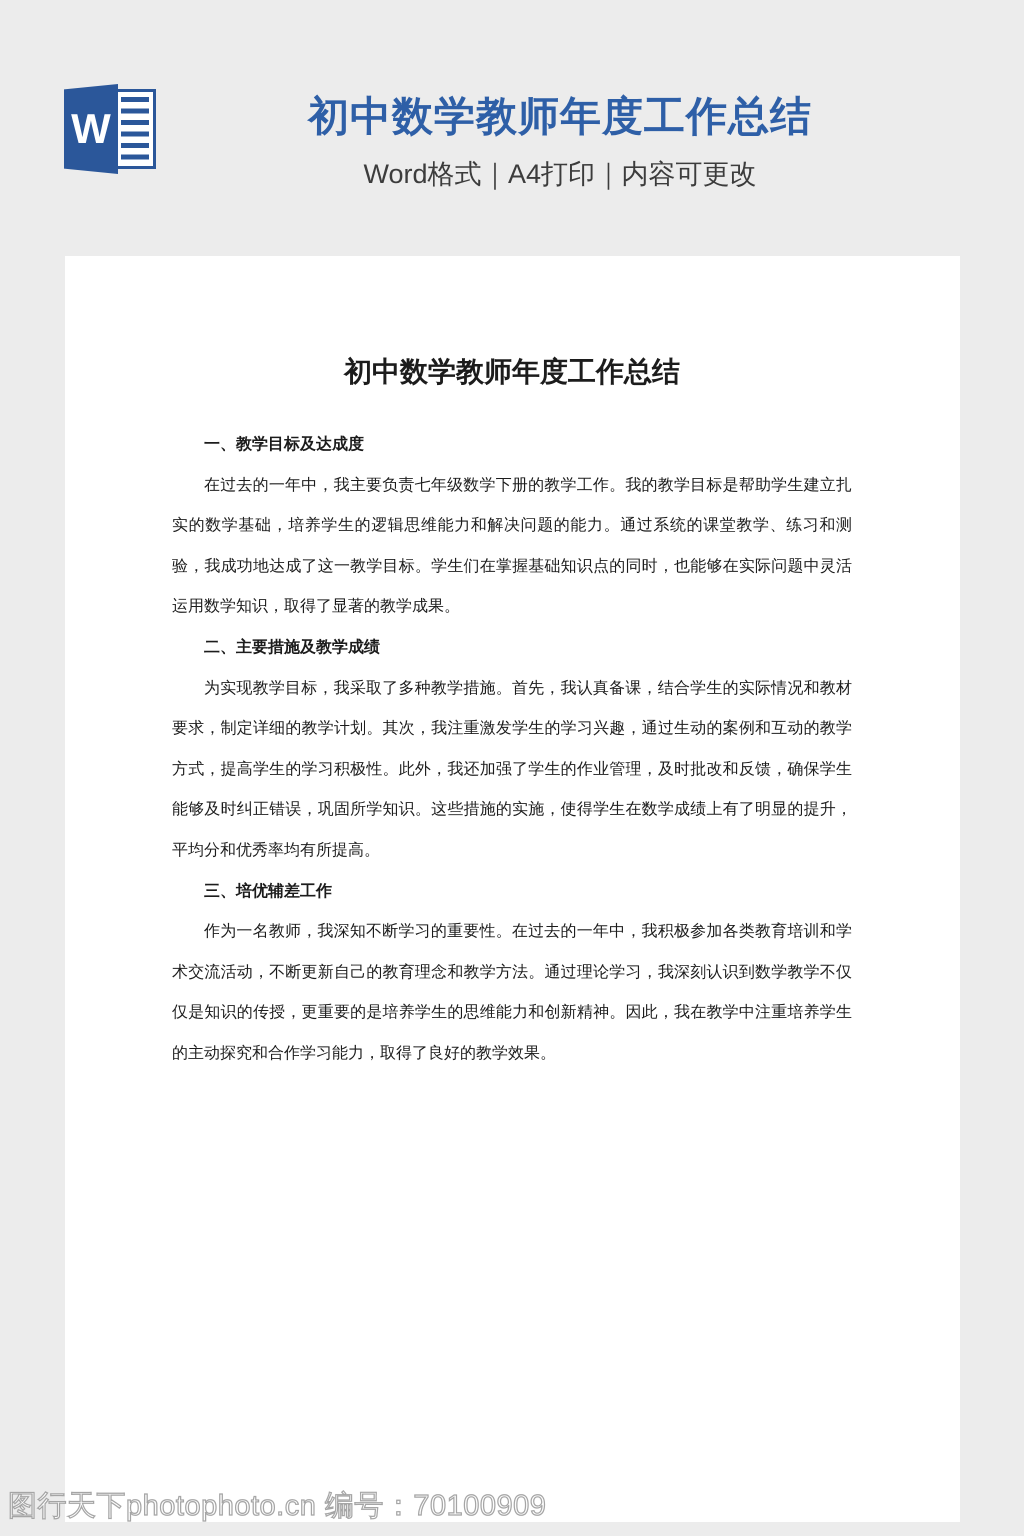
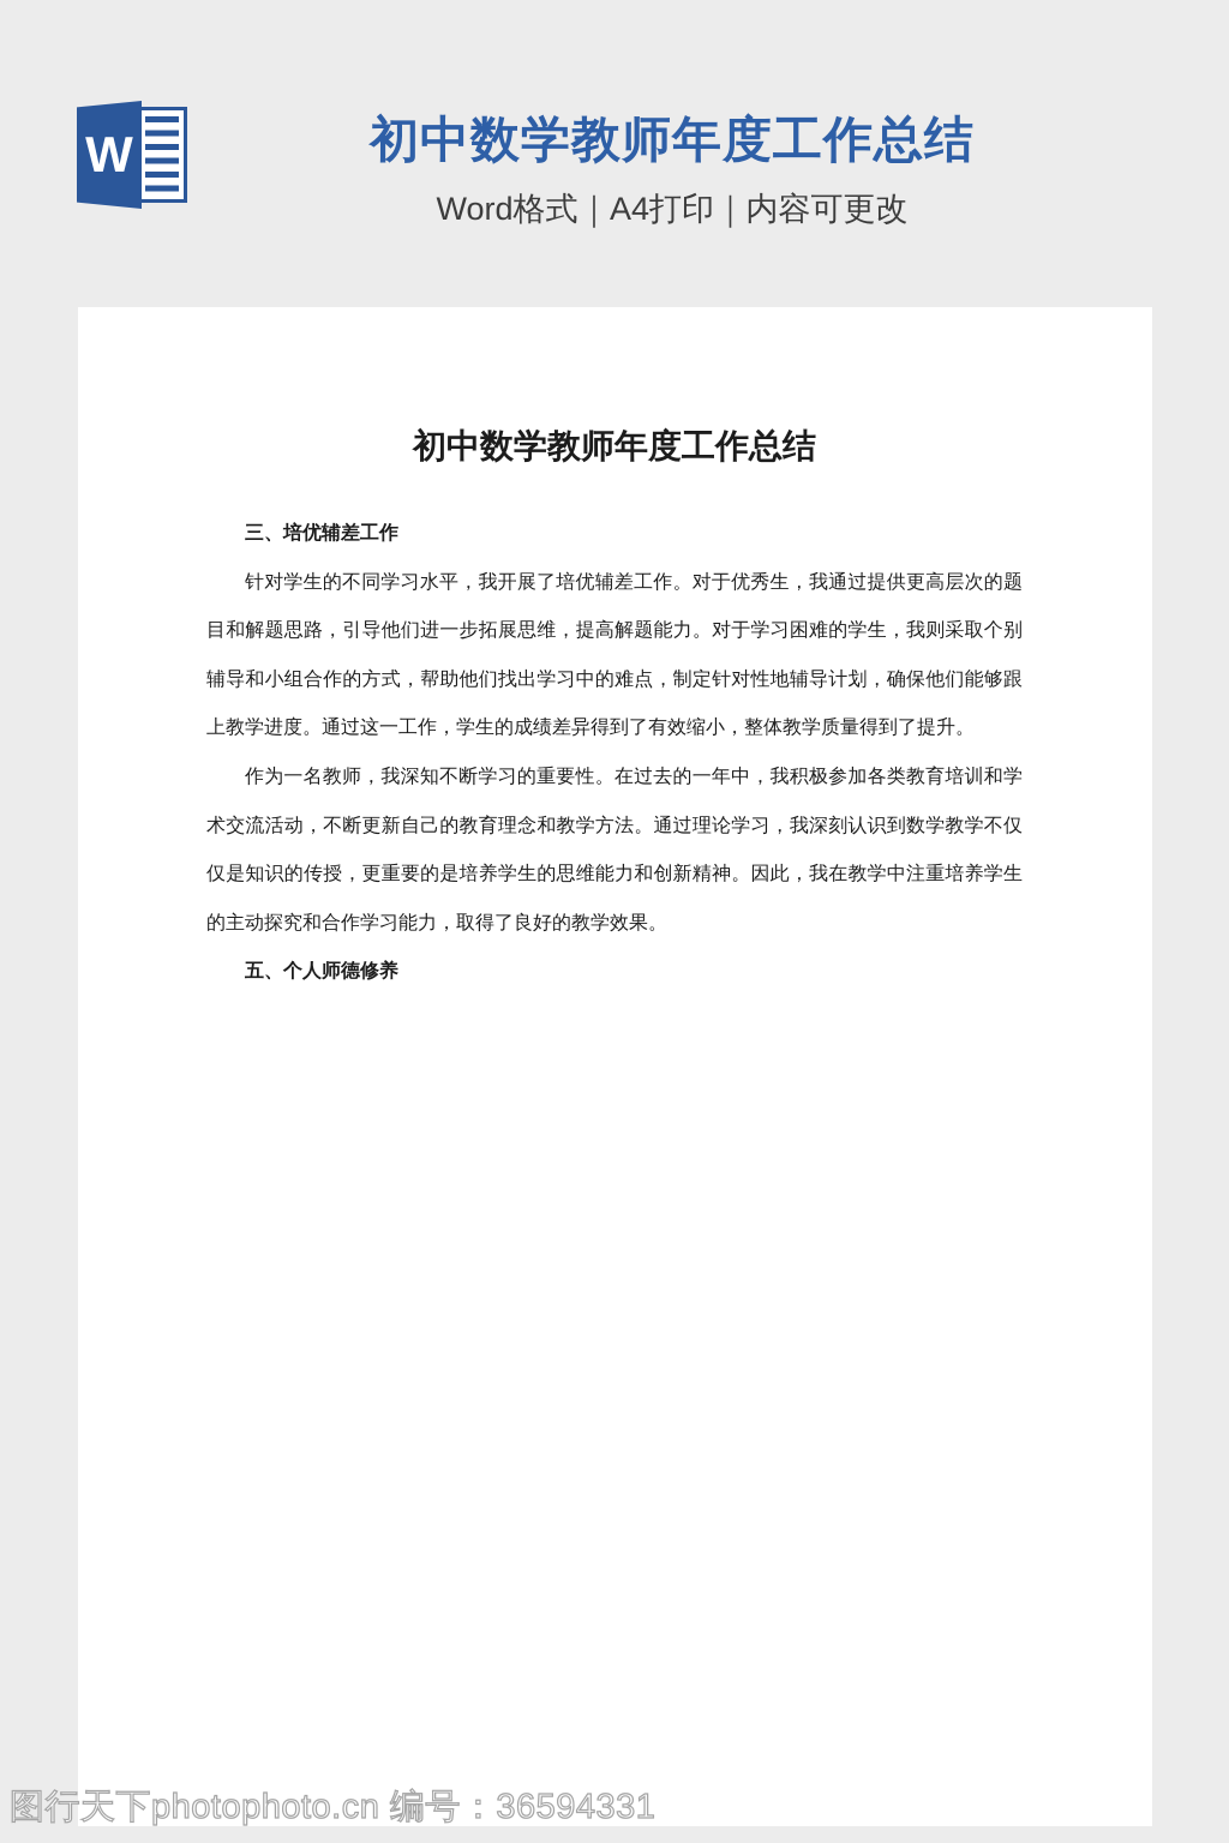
  W
  初中数学教师年度工作总结
  Word格式｜A4打印｜内容可更改
  初中数学教师年度工作总结
- 一、教学目标及达成度
- 在过去的一年中，我主要负责七年级数学下册的教学工作。我的教学目标是帮助学生建立扎实的数学基础，培养学生的逻辑思维能力和解决问题的能力。通过系统的课堂教学、练习和测验，我成功地达成了这一教学目标。学生们在掌握基础知识点的同时，也能够在实际问题中灵活运用数学知识，取得了显著的教学成果。
- 二、主要措施及教学成绩
- 为实现教学目标，我采取了多种教学措施。首先，我认真备课，结合学生的实际情况和教材要求，制定详细的教学计划。其次，我注重激发学生的学习兴趣，通过生动的案例和互动的教学方式，提高学生的学习积极性。此外，我还加强了学生的作业管理，及时批改和反馈，确保学生能够及时纠正错误，巩固所学知识。这些措施的实施，使得学生在数学成绩上有了明显的提升，平均分和优秀率均有所提高。
  三、培优辅差工作
+ 针对学生的不同学习水平，我开展了培优辅差工作。对于优秀生，我通过提供更高层次的题目和解题思路，引导他们进一步拓展思维，提高解题能力。对于学习困难的学生，我则采取个别辅导和小组合作的方式，帮助他们找出学习中的难点，制定针对性地辅导计划，确保他们能够跟上教学进度。通过这一工作，学生的成绩差异得到了有效缩小，整体教学质量得到了提升。
  作为一名教师，我深知不断学习的重要性。在过去的一年中，我积极参加各类教育培训和学术交流活动，不断更新自己的教育理念和教学方法。通过理论学习，我深刻认识到数学教学不仅仅是知识的传授，更重要的是培养学生的思维能力和创新精神。因此，我在教学中注重培养学生的主动探究和合作学习能力，取得了良好的教学效果。
+ 五、个人师德修养
- 图行天下photophoto.cn 编号：70100909
+ 图行天下photophoto.cn 编号：36594331
